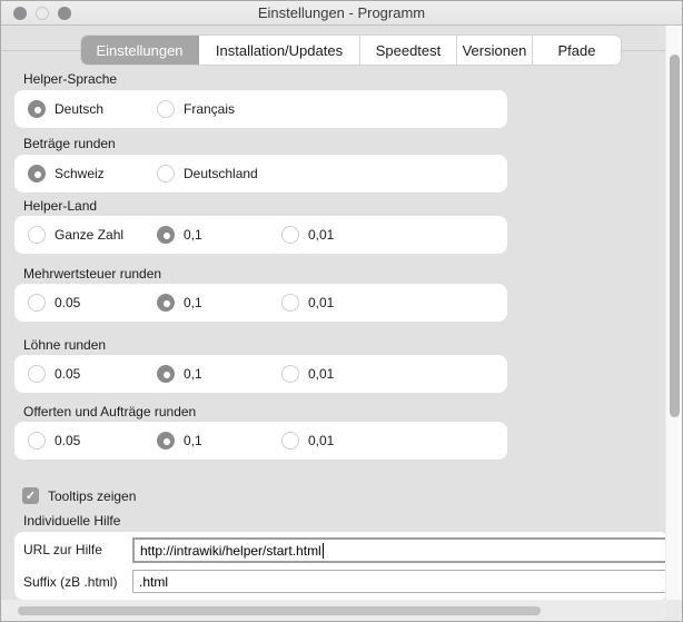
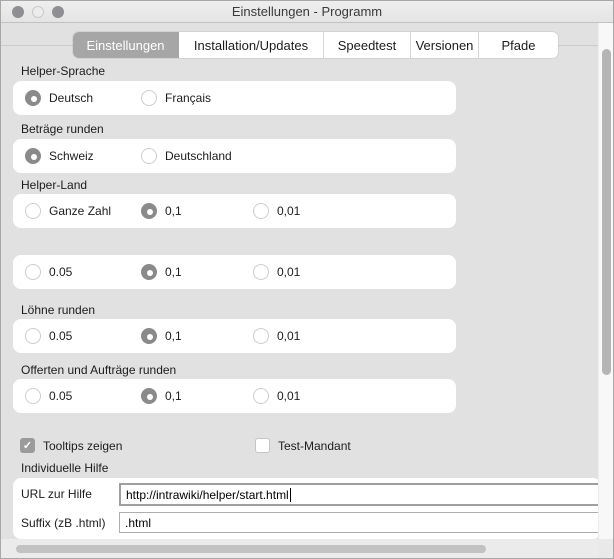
  Einstellungen - Programm
  Einstellungen
  Installation/Updates
  Speedtest
  Versionen
  Pfade
  Helper-Sprache
  Deutsch
  Français
  Beträge runden
  Schweiz
  Deutschland
  Helper-Land
  Ganze Zahl
  0,1
  0,01
- Mehrwertsteuer runden
  0.05
  0,1
  0,01
  Löhne runden
  0.05
  0,1
  0,01
  Offerten und Aufträge runden
  0.05
  0,1
  0,01
  Tooltips zeigen
+ Test-Mandant
  Individuelle Hilfe
  URL zur Hilfe
  http://intrawiki/helper/start.html
  Suffix (zB .html)
  .html
